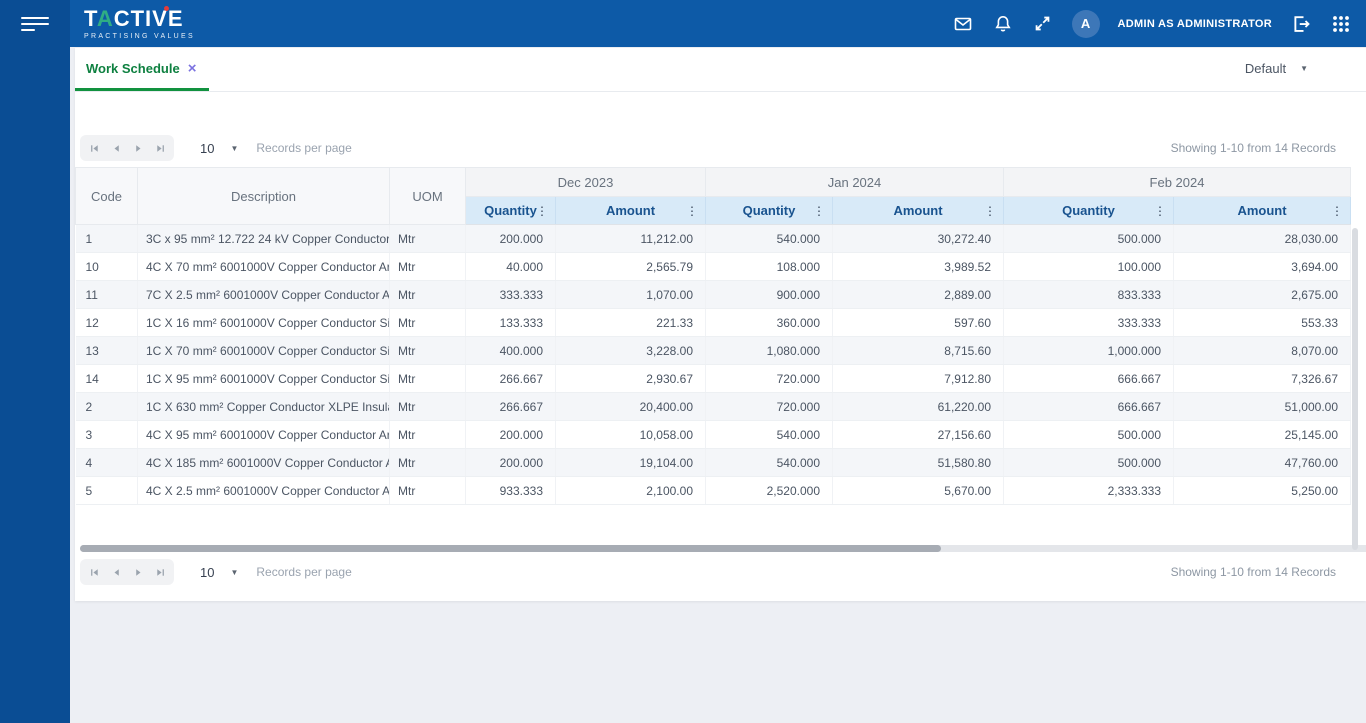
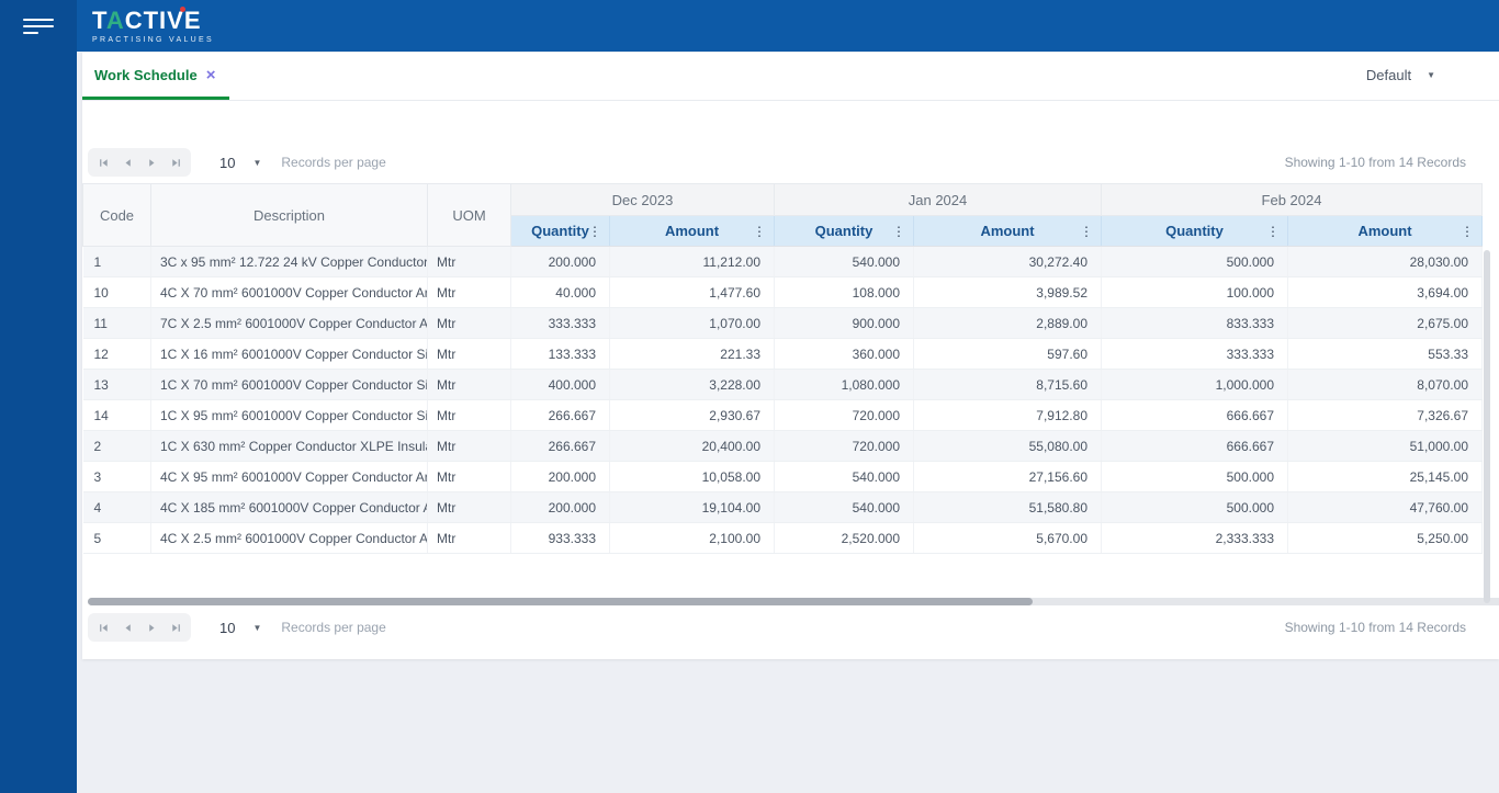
  TACTIVE
- A
- ADMIN AS ADMINISTRATOR
  Work Schedule
  ×
  Default
  ▼
  10
  ▼
  Records per page
  Showing 1-10 from 14 Records
  Code	Description	UOM	Dec 2023	Jan 2024	Feb 2024
  Quantity⋮	Amount ⋮	Quantity ⋮	Amount ⋮	Quantity ⋮	Amount ⋮
  1	3C x 95 mm² 12.722 24 kV Copper Conductor	Mtr	200.000	11,212.00	540.000	30,272.40	500.000	28,030.00
- 10	4C X 70 mm² 6001000V Copper Conductor Ar	Mtr	40.000	2,565.79	108.000	3,989.52	100.000	3,694.00
+ 10	4C X 70 mm² 6001000V Copper Conductor Ar	Mtr	40.000	1,477.60	108.000	3,989.52	100.000	3,694.00
  11	7C X 2.5 mm² 6001000V Copper Conductor A	Mtr	333.333	1,070.00	900.000	2,889.00	833.333	2,675.00
  12	1C X 16 mm² 6001000V Copper Conductor Si	Mtr	133.333	221.33	360.000	597.60	333.333	553.33
  13	1C X 70 mm² 6001000V Copper Conductor Si	Mtr	400.000	3,228.00	1,080.000	8,715.60	1,000.000	8,070.00
  14	1C X 95 mm² 6001000V Copper Conductor Si	Mtr	266.667	2,930.67	720.000	7,912.80	666.667	7,326.67
- 2	1C X 630 mm² Copper Conductor XLPE Insul	Mtr	266.667	20,400.00	720.000	61,220.00	666.667	51,000.00
+ 2	1C X 630 mm² Copper Conductor XLPE Insul	Mtr	266.667	20,400.00	720.000	55,080.00	666.667	51,000.00
  3	4C X 95 mm² 6001000V Copper Conductor Ar	Mtr	200.000	10,058.00	540.000	27,156.60	500.000	25,145.00
  4	4C X 185 mm² 6001000V Copper Conductor	Mtr	200.000	19,104.00	540.000	51,580.80	500.000	47,760.00
  5	4C X 2.5 mm² 6001000V Copper Conductor A	Mtr	933.333	2,100.00	2,520.000	5,670.00	2,333.333	5,250.00
  10
  ▼
  Records per page
  Showing 1-10 from 14 Records
